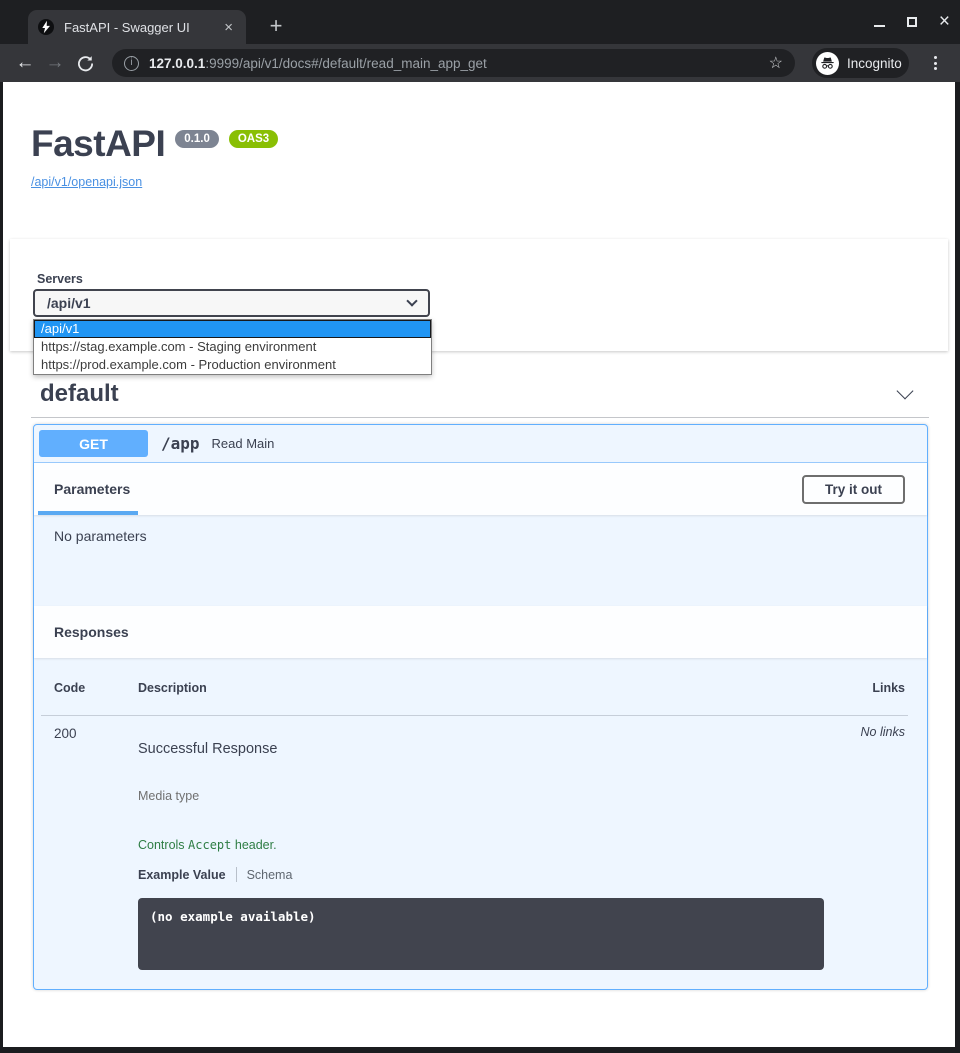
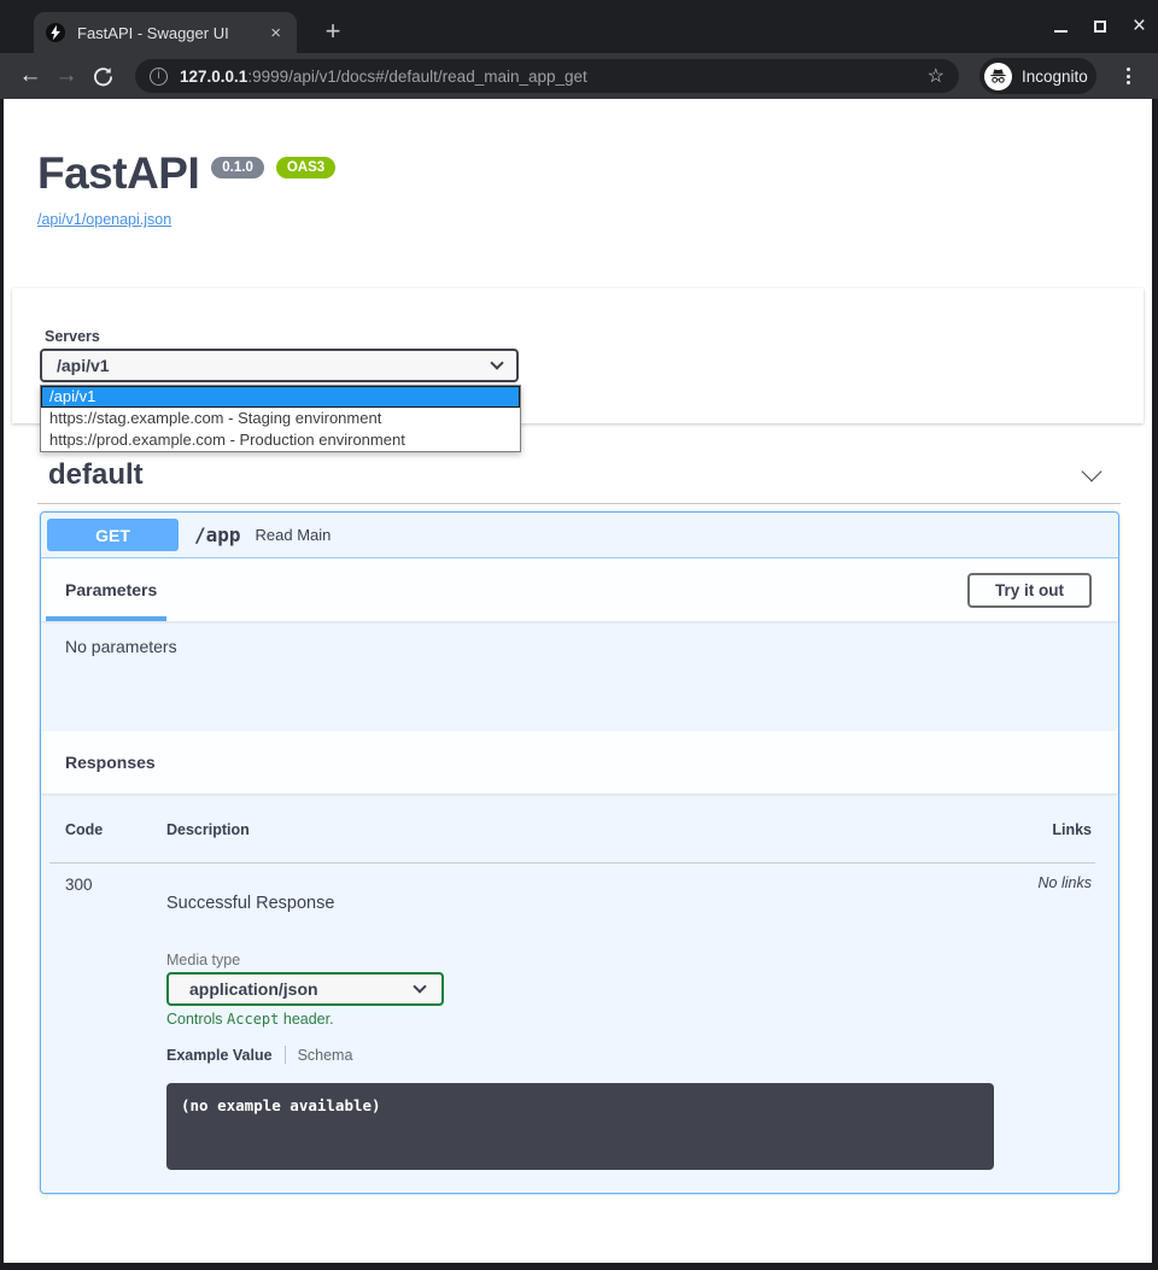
  FastAPI - Swagger UI
  ×
  +
  ×
  ←
  →
  i
  127.0.0.1
  :9999/api/v1/docs#/default/read_main_app_get
  ☆
  Incognito
  FastAPI
  0.1.0
  OAS3
  /api/v1/openapi.json
  Servers
  /api/v1
  /api/v1
  https://stag.example.com - Staging environment
  https://prod.example.com - Production environment
  default
  GET
  /app
  Read Main
  Parameters
  Try it out
  No parameters
  Responses
  Code
  Description
  Links
- 200
+ 300
  Successful Response
  No links
  Media type
+ application/json
  Controls Accept header.
  Example Value
  Schema
  (no example available)
